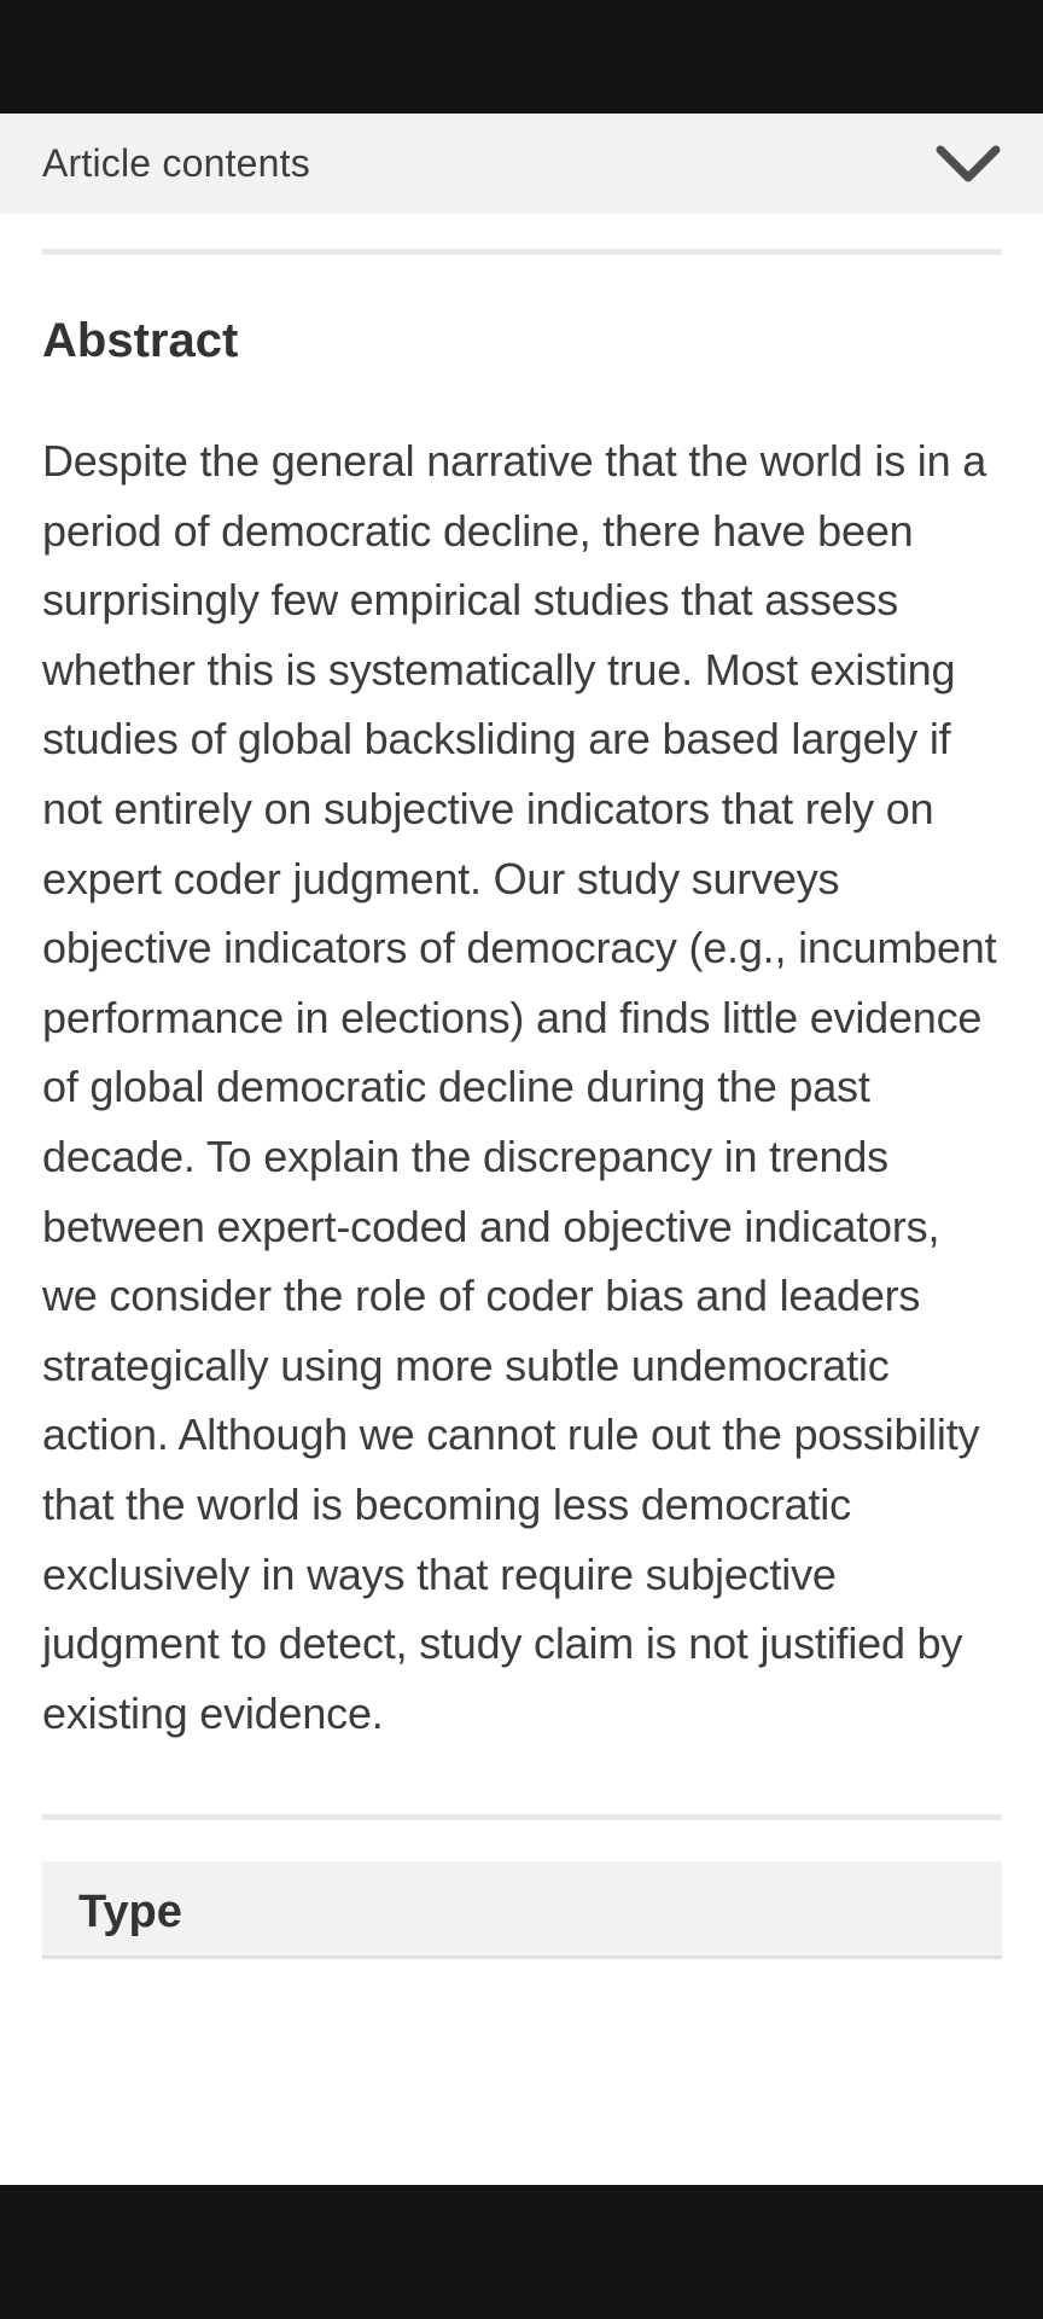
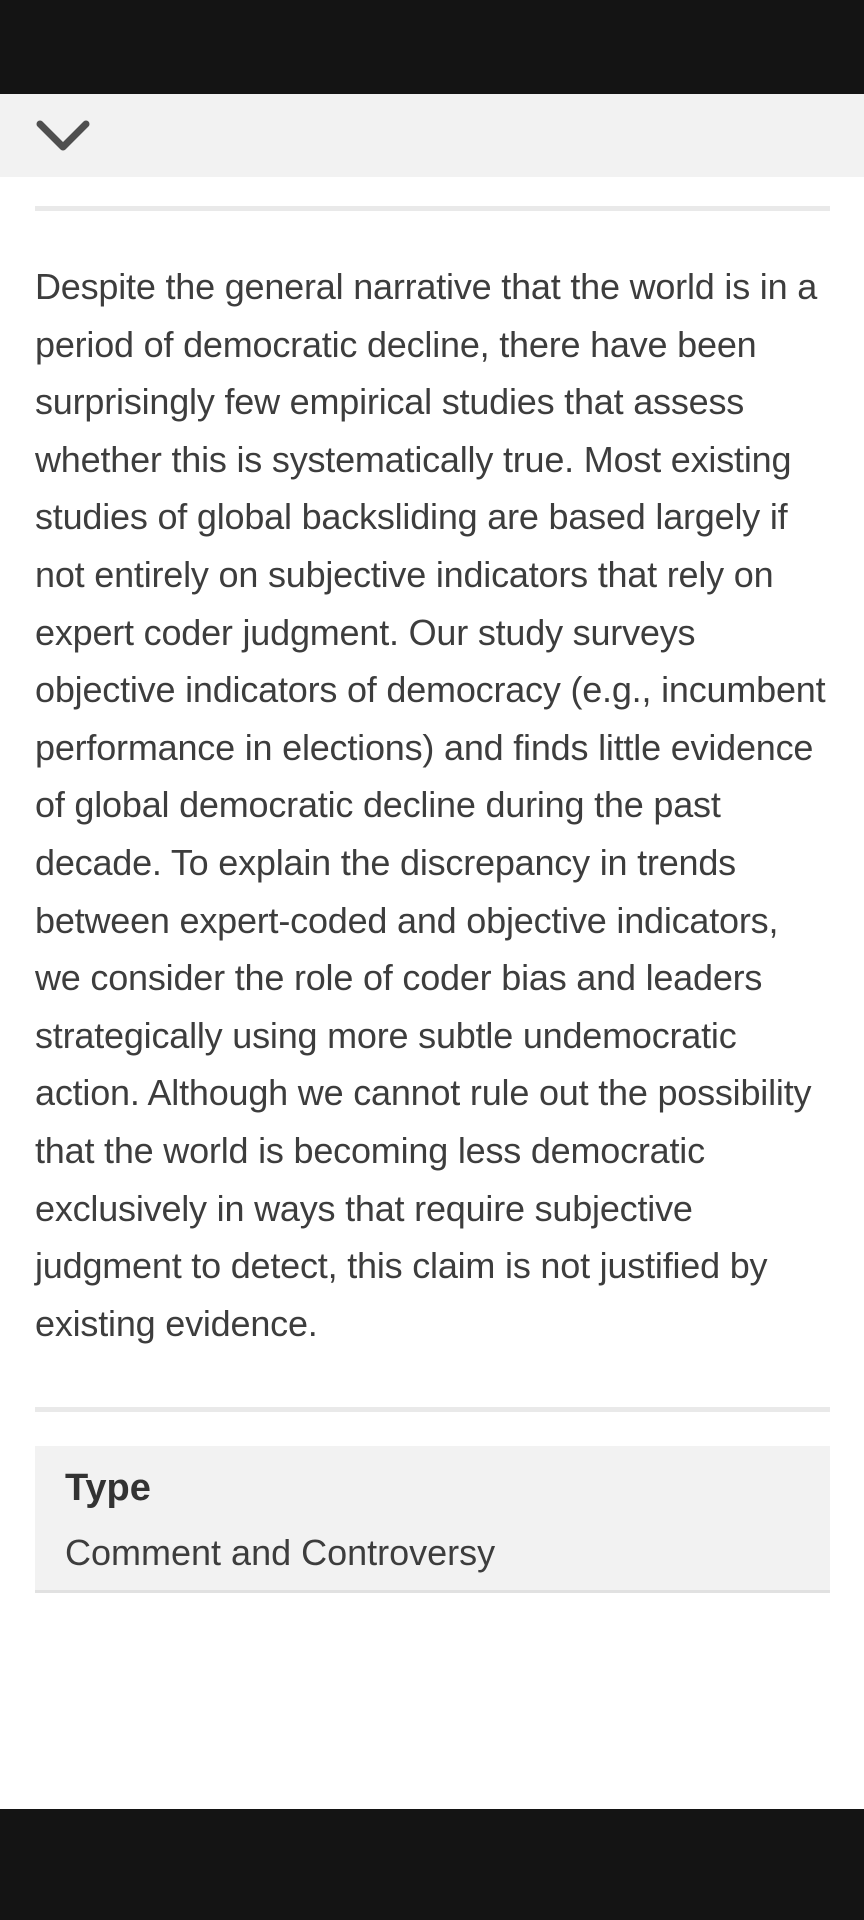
- Article contents
- Abstract
- Despite the general narrative that the world is in a period of democratic decline, there have been surprisingly few empirical studies that assess whether this is systematically true. Most existing studies of global backsliding are based largely if not entirely on subjective indicators that rely on expert coder judgment. Our study surveys objective indicators of democracy (e.g., incumbent performance in elections) and finds little evidence of global democratic decline during the past decade. To explain the discrepancy in trends between expert-coded and objective indicators, we consider the role of coder bias and leaders strategically using more subtle undemocratic action. Although we cannot rule out the possibility that the world is becoming less democratic exclusively in ways that require subjective judgment to detect, study claim is not justified by existing evidence.
+ Despite the general narrative that the world is in a period of democratic decline, there have been surprisingly few empirical studies that assess whether this is systematically true. Most existing studies of global backsliding are based largely if not entirely on subjective indicators that rely on expert coder judgment. Our study surveys objective indicators of democracy (e.g., incumbent performance in elections) and finds little evidence of global democratic decline during the past decade. To explain the discrepancy in trends between expert-coded and objective indicators, we consider the role of coder bias and leaders strategically using more subtle undemocratic action. Although we cannot rule out the possibility that the world is becoming less democratic exclusively in ways that require subjective judgment to detect, this claim is not justified by existing evidence.
  Type
+ Comment and Controversy
